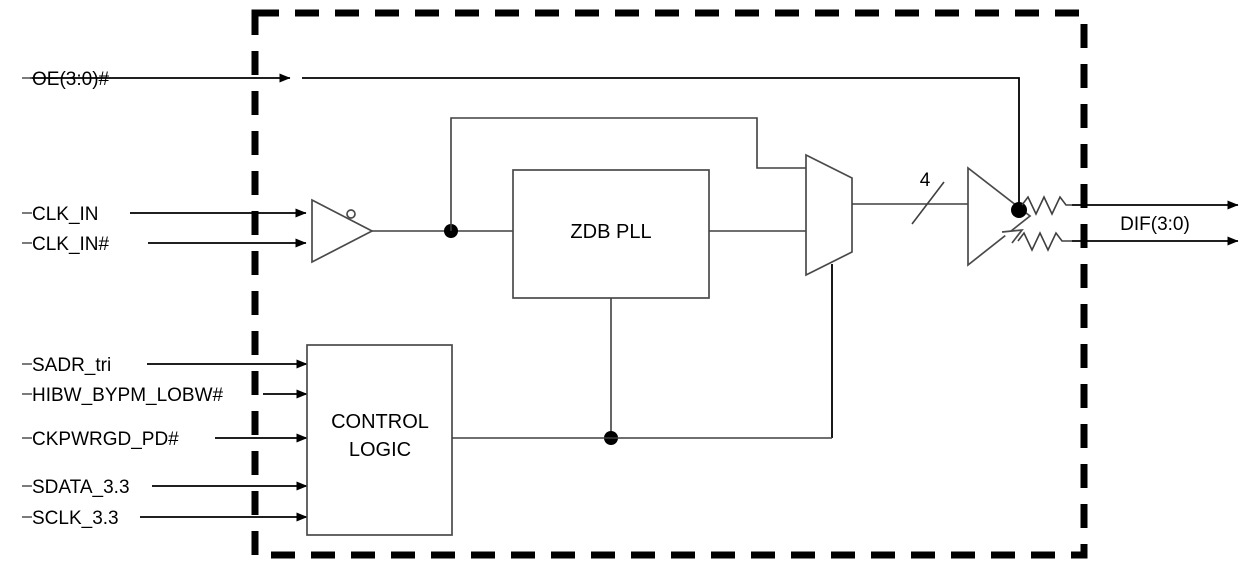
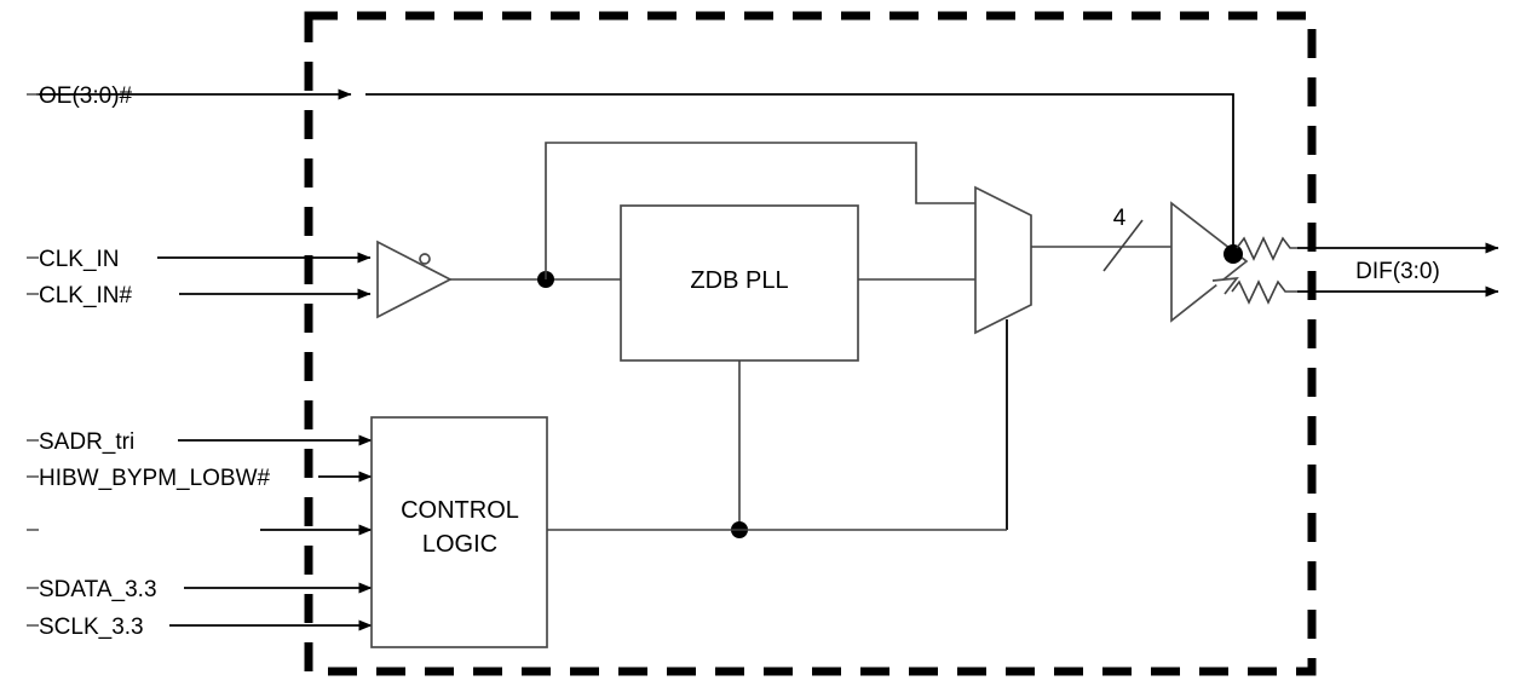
  OE(3:0)#
  CLK_IN
  CLK_IN#
  ZDB PLL
  4
  DIF(3:0)
  SADR_tri
  HIBW_BYPM_LOBW#
- CKPWRGD_PD#
  SDATA_3.3
  SCLK_3.3
  CONTROL
  LOGIC
